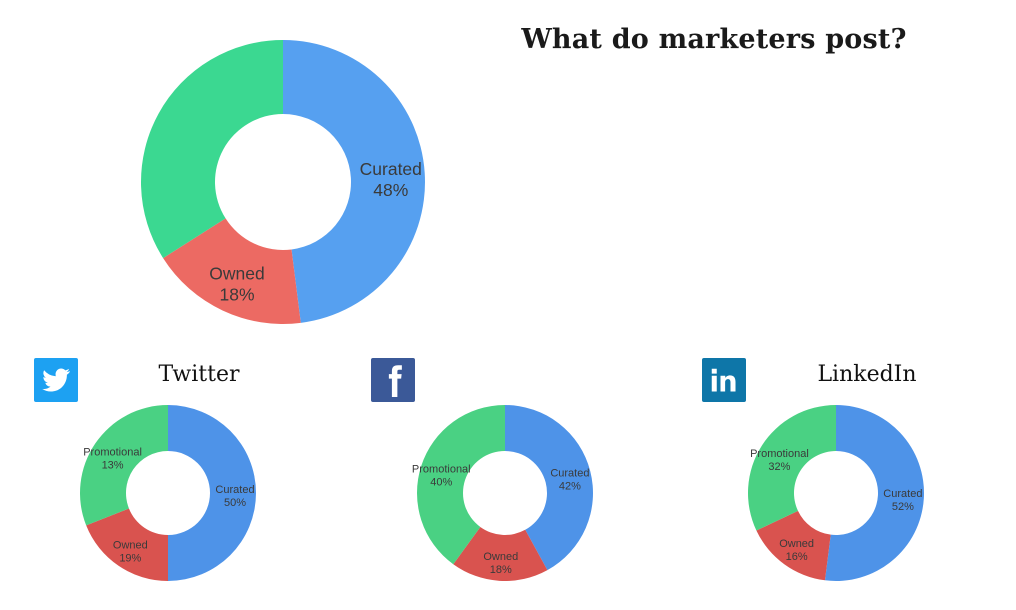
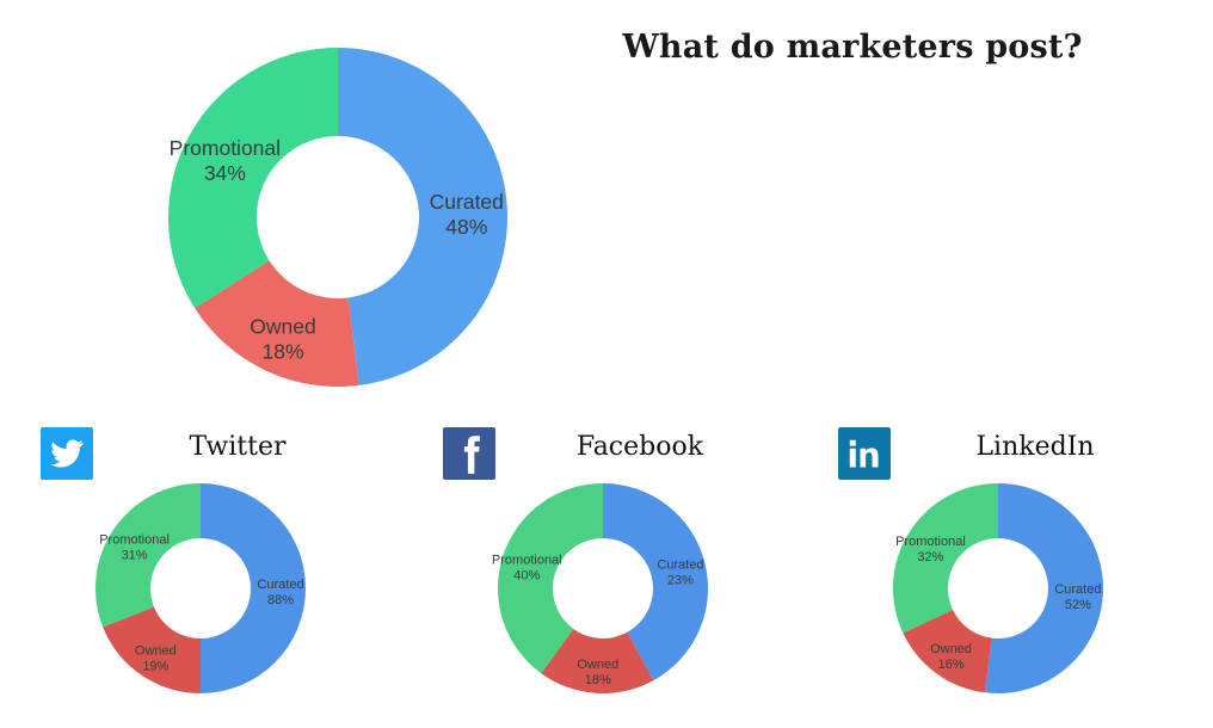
  Curated 48%
  Owned 18%
+ Promotional 34%
  What do marketers post?
  Twitter
- Curated 50%
+ Curated 88%
  Owned 19%
- Promotional 13%
+ Promotional 31%
+ Facebook
- Curated 42%
+ Curated 23%
  Owned 18%
  Promotional 40%
  LinkedIn
  Curated 52%
  Owned 16%
  Promotional 32%
